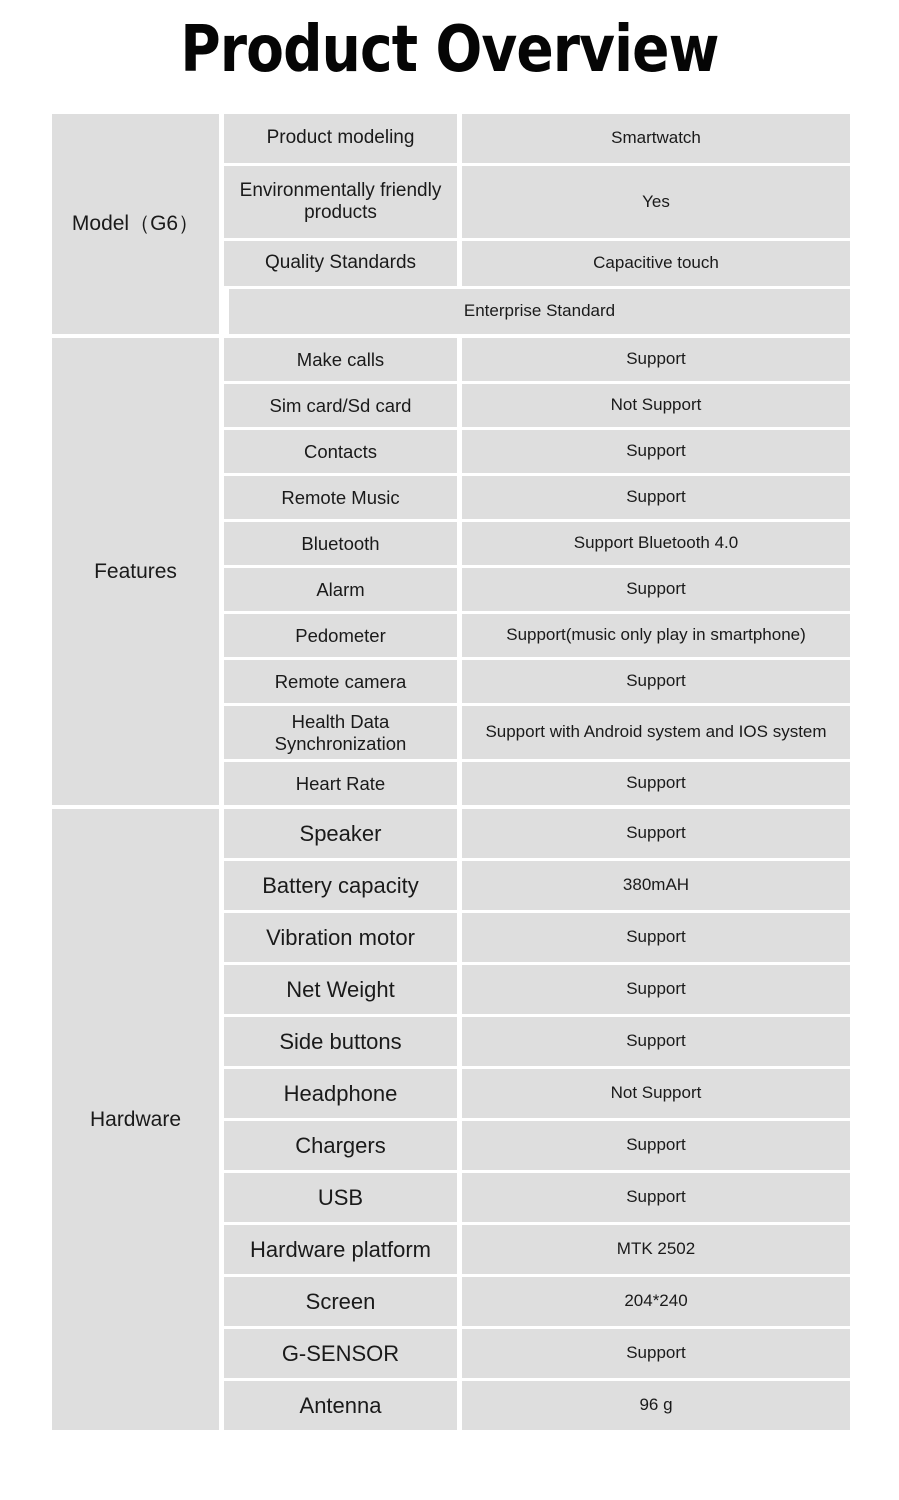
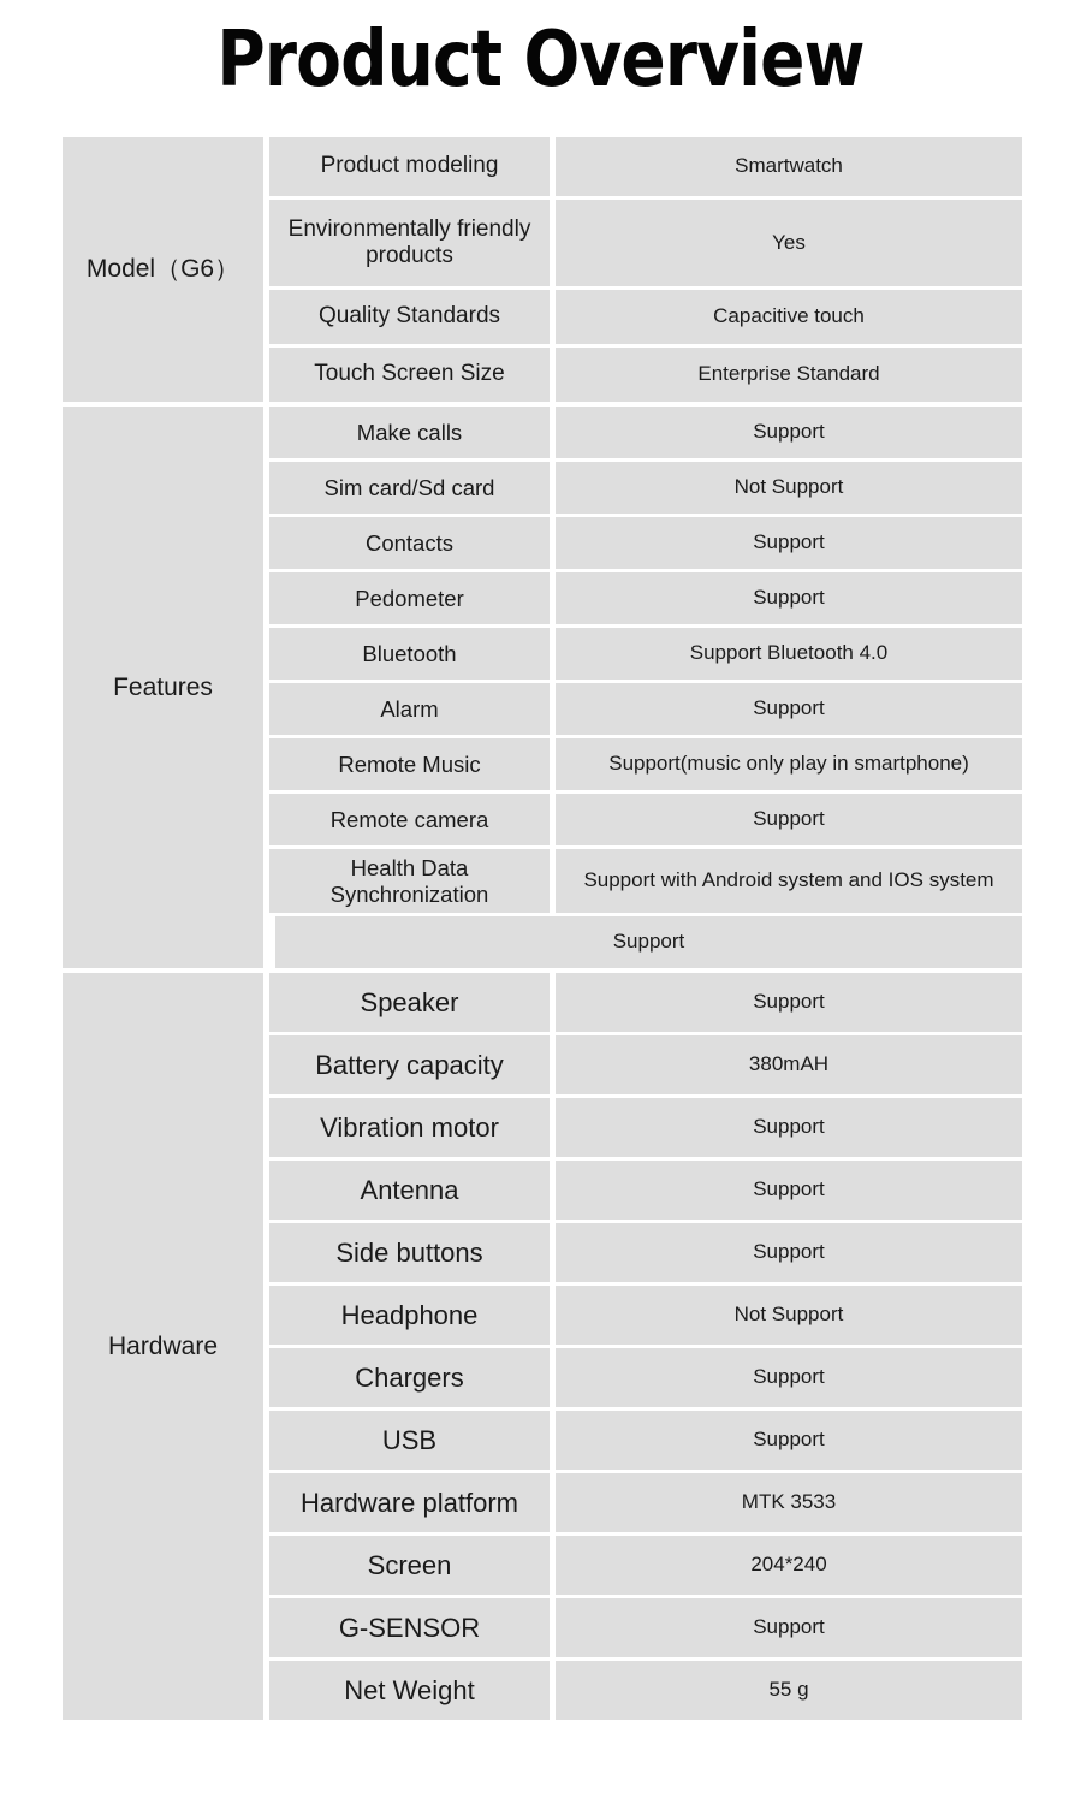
  Product Overview
  Model（G6）
  Product modeling
  Smartwatch
  Environmentally friendly products
  Yes
  Quality Standards
  Capacitive touch
+ Touch Screen Size
  Enterprise Standard
  Features
  Make calls
  Support
  Sim card/Sd card
  Not Support
  Contacts
  Support
- Remote Music
+ Pedometer
  Support
  Bluetooth
  Support Bluetooth 4.0
  Alarm
  Support
- Pedometer
+ Remote Music
  Support(music only play in smartphone)
  Remote camera
  Support
  Health Data Synchronization
  Support with Android system and IOS system
- Heart Rate
  Support
  Hardware
  Speaker
  Support
  Battery capacity
  380mAH
  Vibration motor
  Support
- Net Weight
+ Antenna
  Support
  Side buttons
  Support
  Headphone
  Not Support
  Chargers
  Support
  USB
  Support
  Hardware platform
- MTK 2502
+ MTK 3533
  Screen
  204*240
  G-SENSOR
  Support
- Antenna
+ Net Weight
- 96 g
+ 55 g
